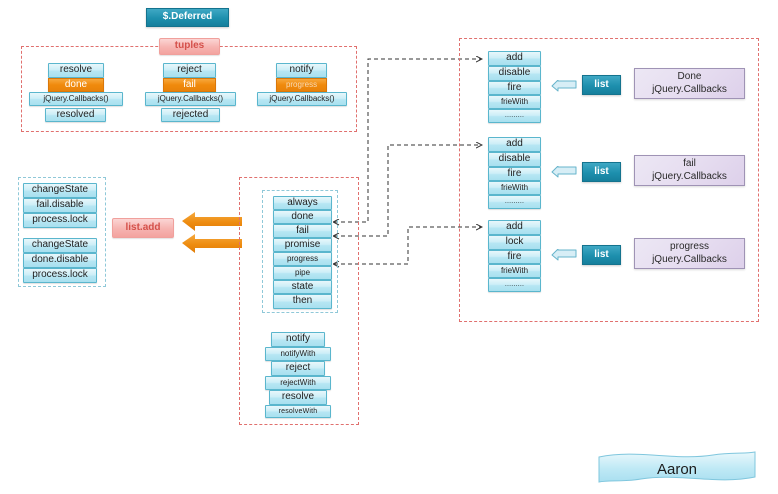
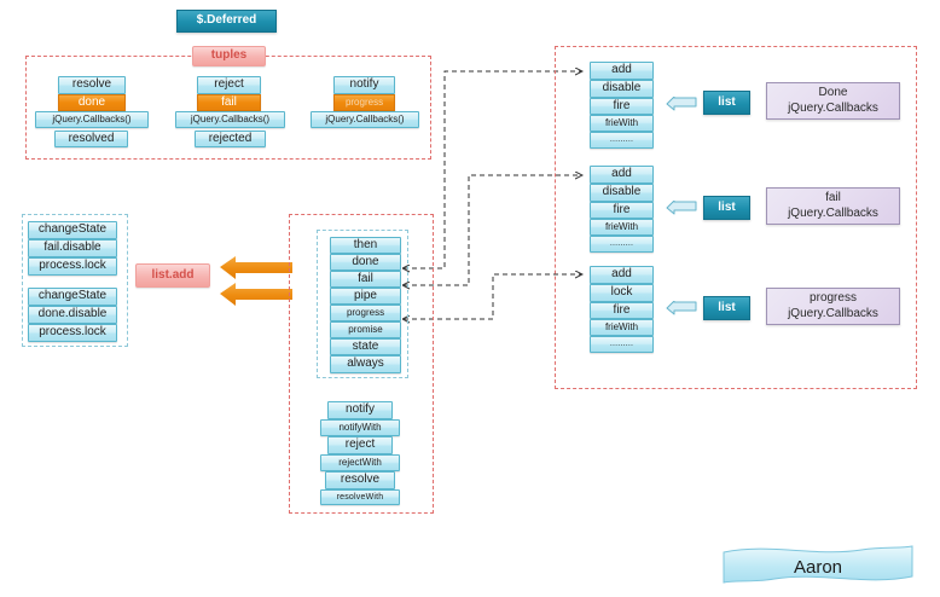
  $.Deferred
  tuples
  resolve
  done
  jQuery.Callbacks()
  resolved
  reject
  fail
  jQuery.Callbacks()
  rejected
  notify
  progress
  jQuery.Callbacks()
  changeState
  fail.disable
  process.lock
  changeState
  done.disable
  process.lock
  list.add
- always
+ then
  done
  fail
- promise
+ pipe
  progress
- pipe
+ promise
  state
- then
+ always
  notify
  notifyWith
  reject
  rejectWith
  resolve
  add
  disable
  fire
  frieWith
  list
  Done
  jQuery.Callbacks
  add
  disable
  fire
  frieWith
  list
  fail
  jQuery.Callbacks
  add
  lock
  fire
  frieWith
  list
  progress
  jQuery.Callbacks
  Aaron
